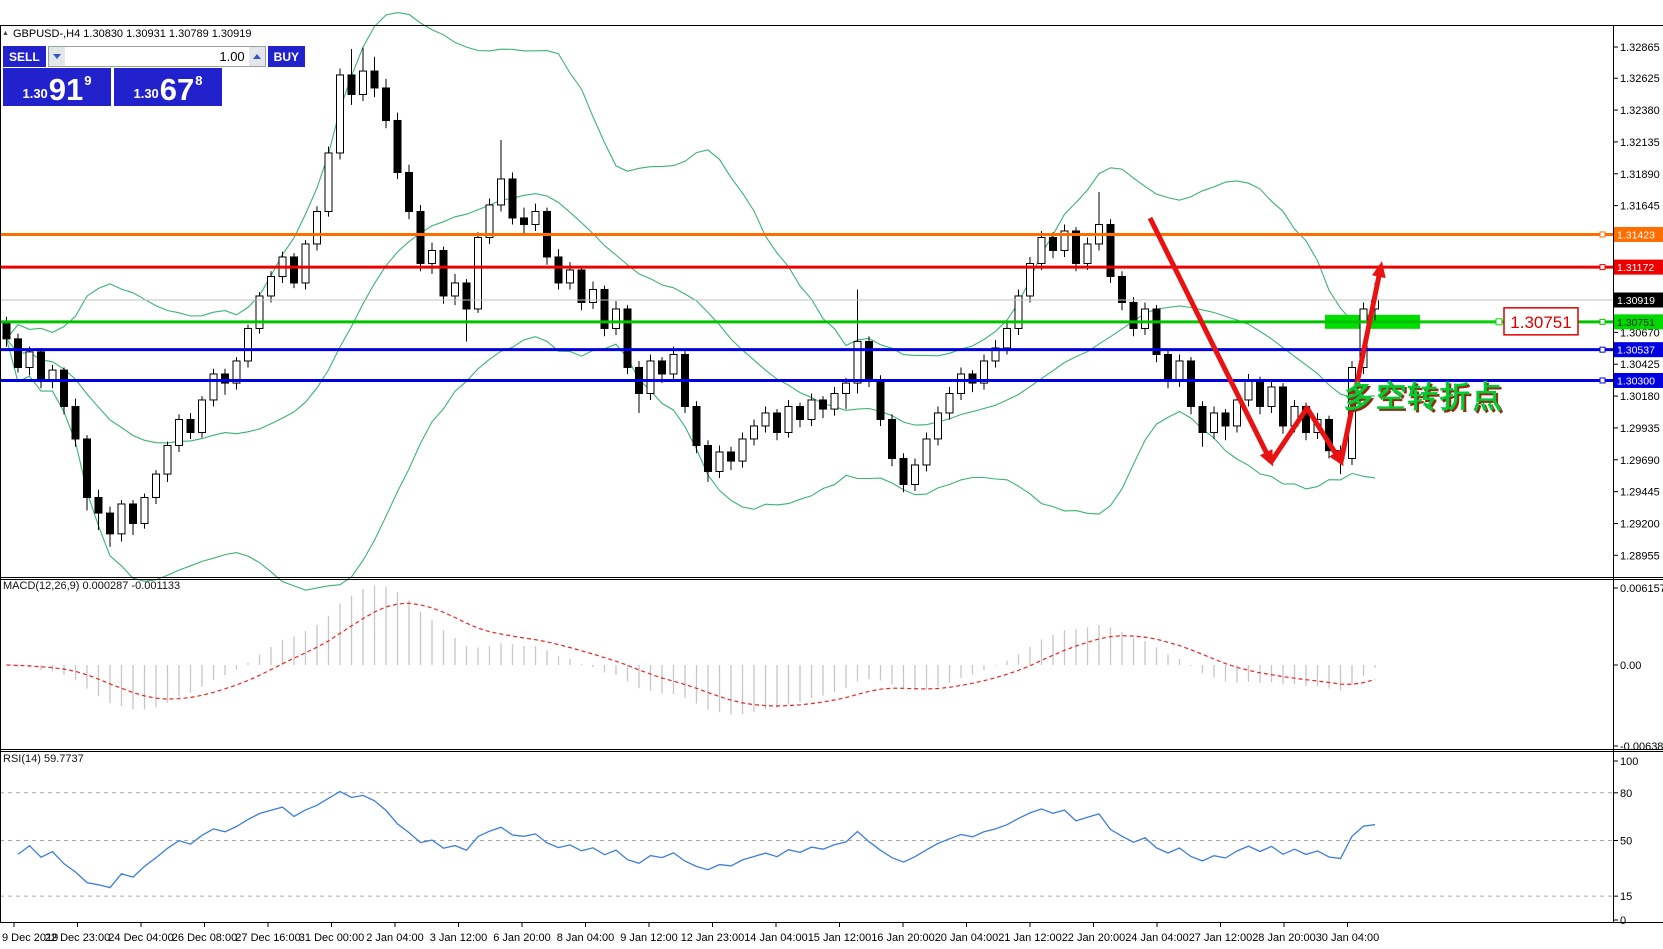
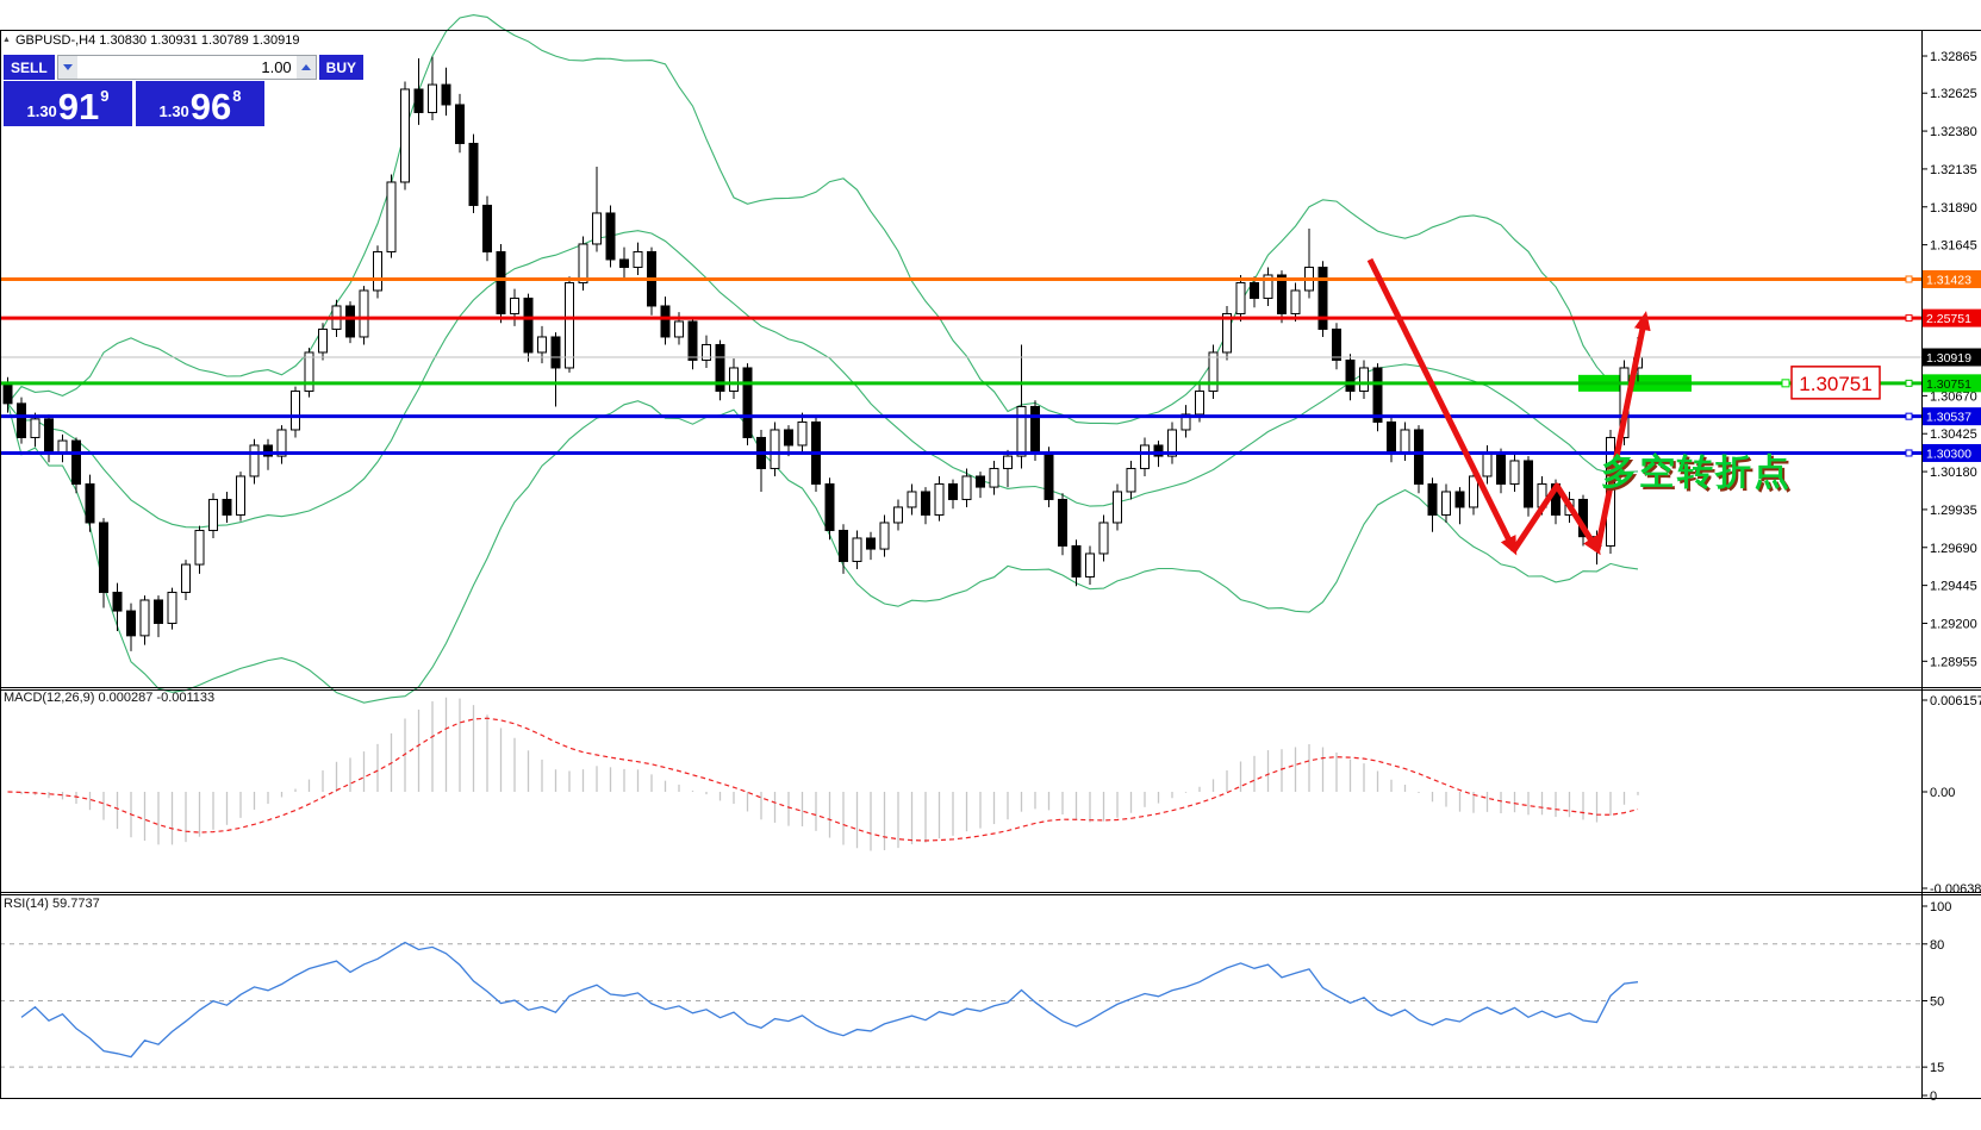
  1.32865
  1.32625
  1.32380
  1.32135
  1.31890
  1.31645
  1.30670
  1.30425
  1.30180
  1.29935
  1.29690
  1.29445
  1.29200
  1.28955
  1.31423
- 1.31172
+ 2.25751
  1.30919
  1.30751
  1.30537
  1.30300
  0.00615
  0.00
  -0.00638
  100
  80
  50
  15
  0
- 9 Dec 2019
- 22 Dec 23:00
- 24 Dec 04:00
- 26 Dec 08:00
- 27 Dec 16:00
- 31 Dec 00:00
- 2 Jan 04:00
- 3 Jan 12:00
- 6 Jan 20:00
- 8 Jan 04:00
- 9 Jan 12:00
- 12 Jan 23:00
- 14 Jan 04:00
- 15 Jan 12:00
- 16 Jan 20:00
- 20 Jan 04:00
- 21 Jan 12:00
- 22 Jan 20:00
- 24 Jan 04:00
- 27 Jan 12:00
- 28 Jan 20:00
- 30 Jan 04:00
  1.30751
  GBPUSD-,H4 1.30830 1.30931 1.30789 1.30919
  SELL
  1.00
  BUY
  1.30
  91
  9
  1.30
- 67
+ 96
  8
  MACD(12,26,9) 0.000287 -0.001133
  RSI(14) 59.7737
  多空转折点
